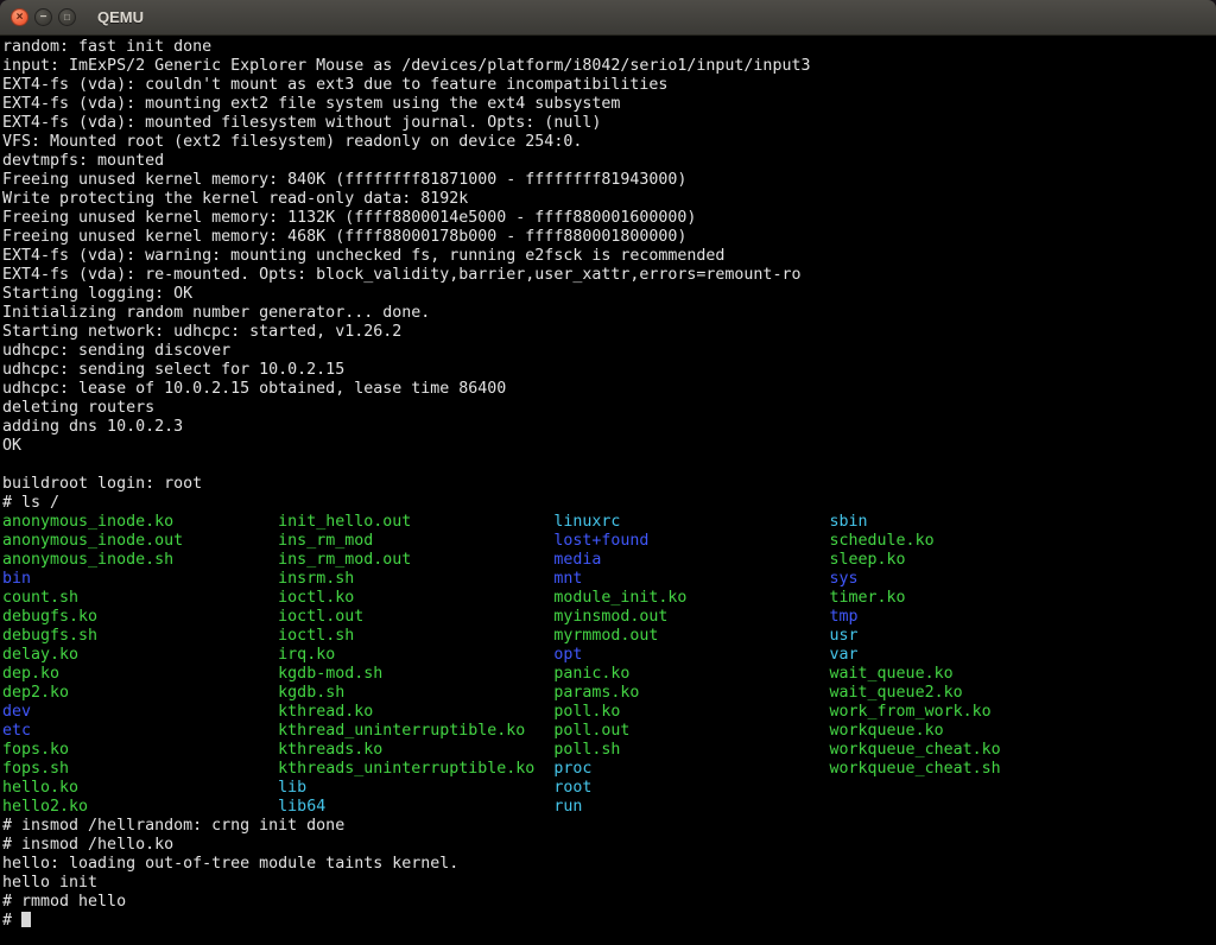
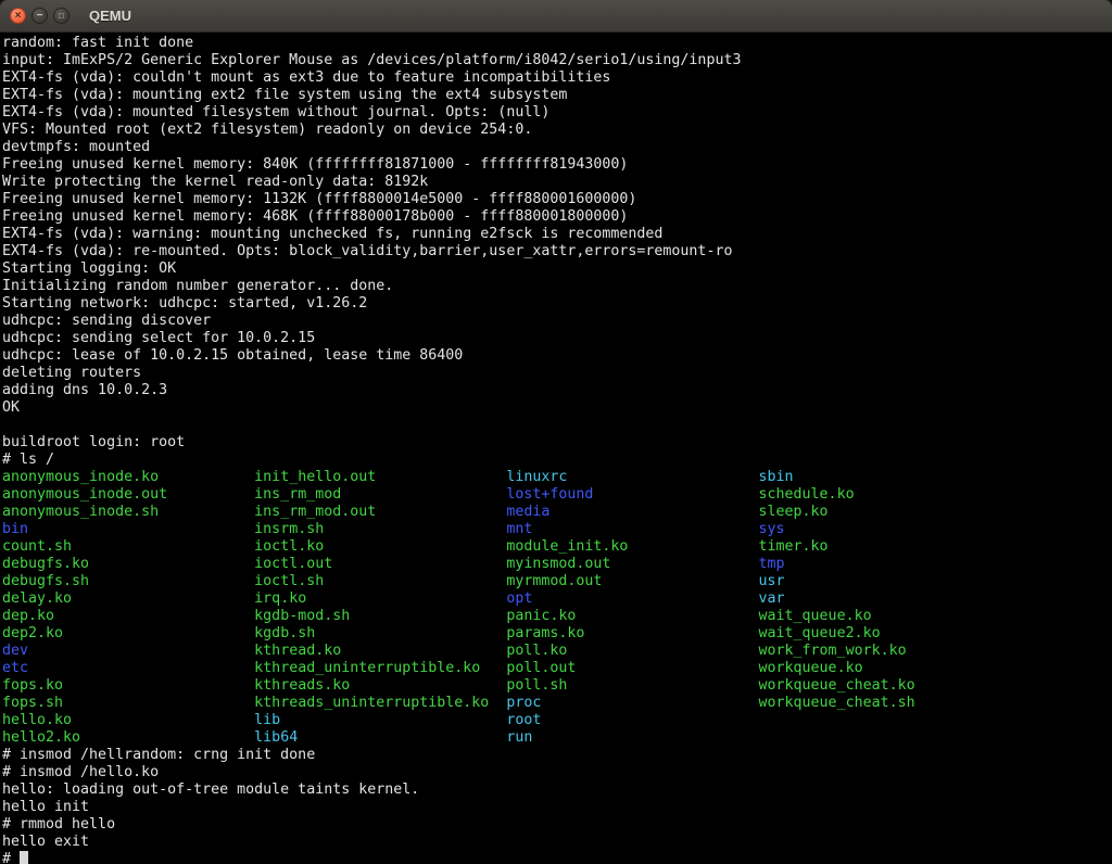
  ×
  −
  □
  QEMU
  random: fast init done
- input: ImExPS/2 Generic Explorer Mouse as /devices/platform/i8042/serio1/input/input3
+ input: ImExPS/2 Generic Explorer Mouse as /devices/platform/i8042/serio1/using/input3
  EXT4-fs (vda): couldn't mount as ext3 due to feature incompatibilities
  EXT4-fs (vda): mounting ext2 file system using the ext4 subsystem
  EXT4-fs (vda): mounted filesystem without journal. Opts: (null)
  VFS: Mounted root (ext2 filesystem) readonly on device 254:0.
  devtmpfs: mounted
  Freeing unused kernel memory: 840K (ffffffff81871000 - ffffffff81943000)
  Write protecting the kernel read-only data: 8192k
  Freeing unused kernel memory: 1132K (ffff8800014e5000 - ffff880001600000)
  Freeing unused kernel memory: 468K (ffff88000178b000 - ffff880001800000)
  EXT4-fs (vda): warning: mounting unchecked fs, running e2fsck is recommended
  EXT4-fs (vda): re-mounted. Opts: block_validity,barrier,user_xattr,errors=remount-ro
  Starting logging: OK
  Initializing random number generator... done.
  Starting network: udhcpc: started, v1.26.2
  udhcpc: sending discover
  udhcpc: sending select for 10.0.2.15
  udhcpc: lease of 10.0.2.15 obtained, lease time 86400
  deleting routers
  adding dns 10.0.2.3
  OK
  buildroot login: root
  # ls /
  anonymous_inode.ko init_hello.out linuxrc sbin
  anonymous_inode.out ins_rm_mod lost+found schedule.ko
  anonymous_inode.sh ins_rm_mod.out media sleep.ko
  bin insrm.sh mnt sys
  count.sh ioctl.ko module_init.ko timer.ko
  debugfs.ko ioctl.out myinsmod.out tmp
  debugfs.sh ioctl.sh myrmmod.out usr
  delay.ko irq.ko opt var
  dep.ko kgdb-mod.sh panic.ko wait_queue.ko
  dep2.ko kgdb.sh params.ko wait_queue2.ko
  dev kthread.ko poll.ko work_from_work.ko
  etc kthread_uninterruptible.ko poll.out workqueue.ko
  fops.ko kthreads.ko poll.sh workqueue_cheat.ko
  fops.sh kthreads_uninterruptible.ko proc workqueue_cheat.sh
  hello.ko lib root
  hello2.ko lib64 run
  # insmod /hellrandom: crng init done
  # insmod /hello.ko
  hello: loading out-of-tree module taints kernel.
  hello init
  # rmmod hello
+ hello exit
  #
